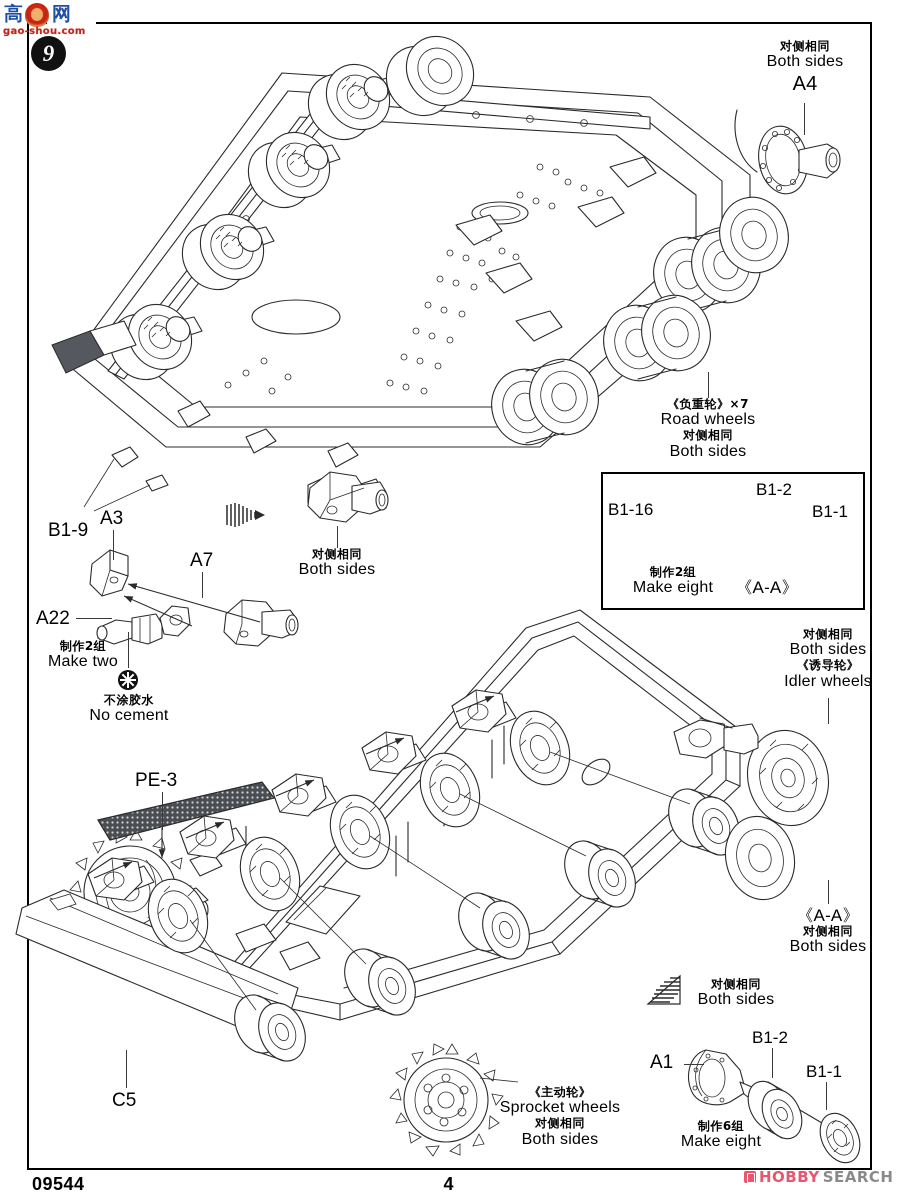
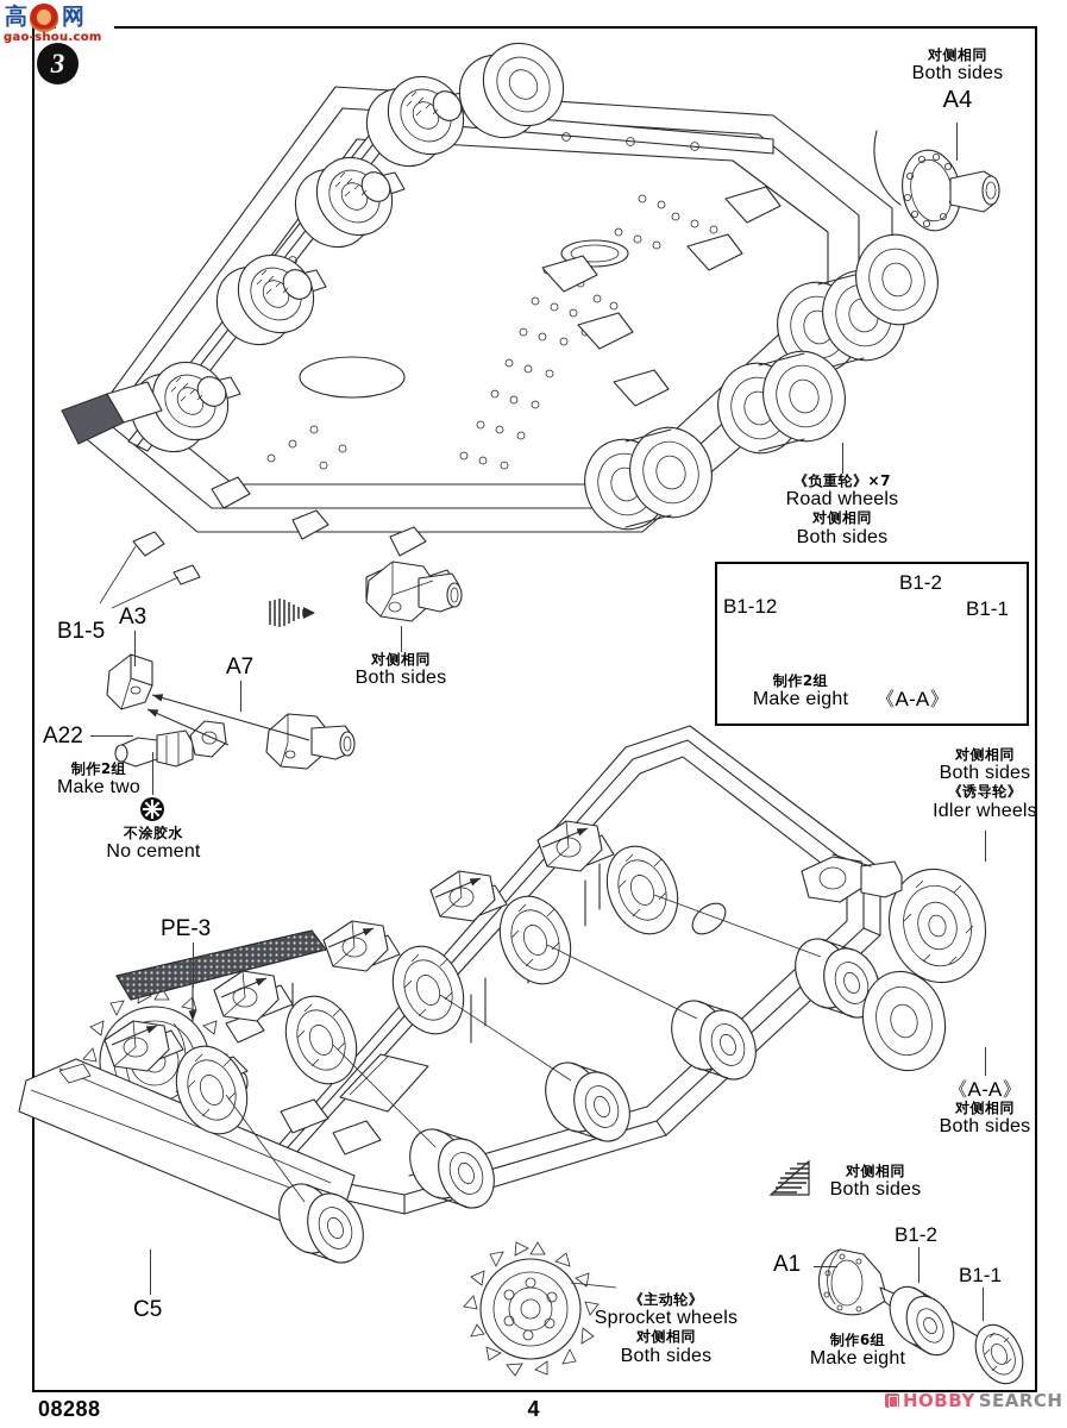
  高
  网
  gao-shou.com
- 9
+ 3
  对侧相同
  Both sides
  A4
  《负重轮》×7
  Road wheels
  对侧相同
  Both sides
  对侧相同
  Both sides
- B1-9
+ B1-5
  A3
  A7
  A22
  制作2组
  Make two
  不涂胶水
  No cement
- B1-16
+ B1-12
  B1-2
  B1-1
  制作2组
  Make eight
  《A-A》
  PE-3
  C5
  对侧相同
  Both sides
  《诱导轮》
  Idler wheels
  《A-A》
  对侧相同
  Both sides
  对侧相同
  Both sides
  《主动轮》
  Sprocket wheels
  对侧相同
  Both sides
  A1
  B1-2
  B1-1
  制作6组
  Make eight
- 09544
+ 08288
  4
  HOBBY
  SEARCH
